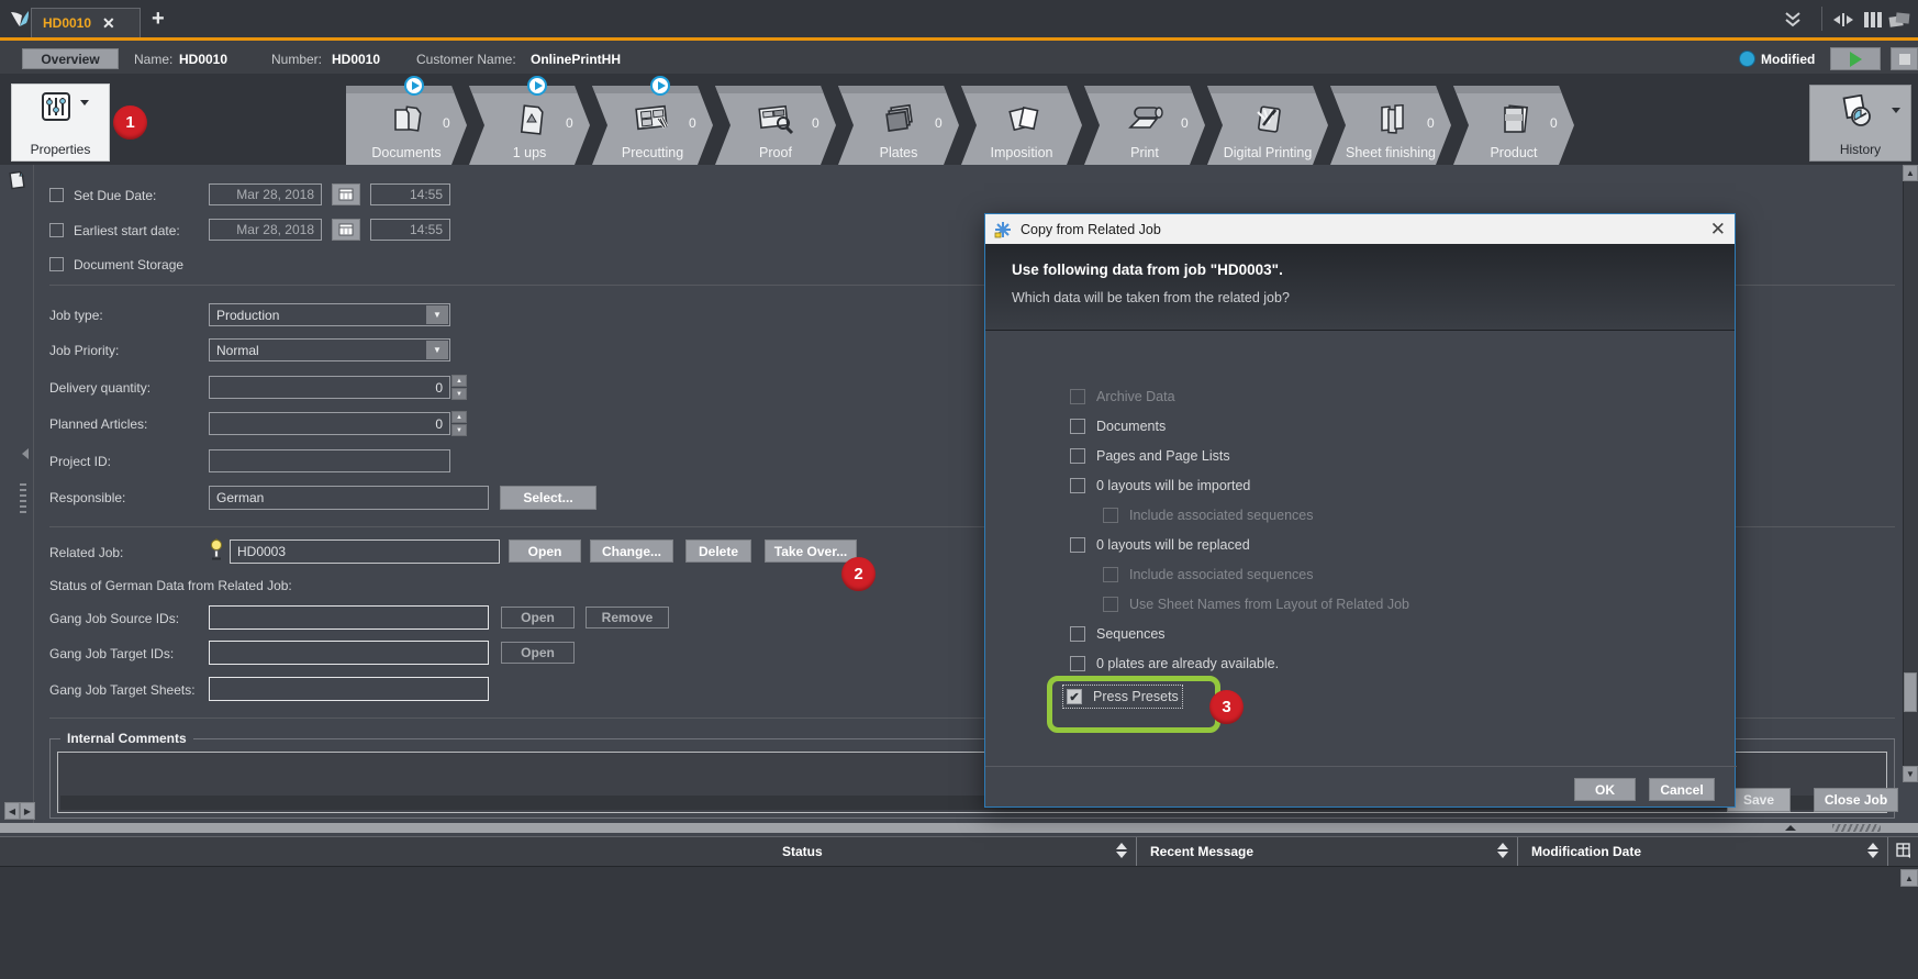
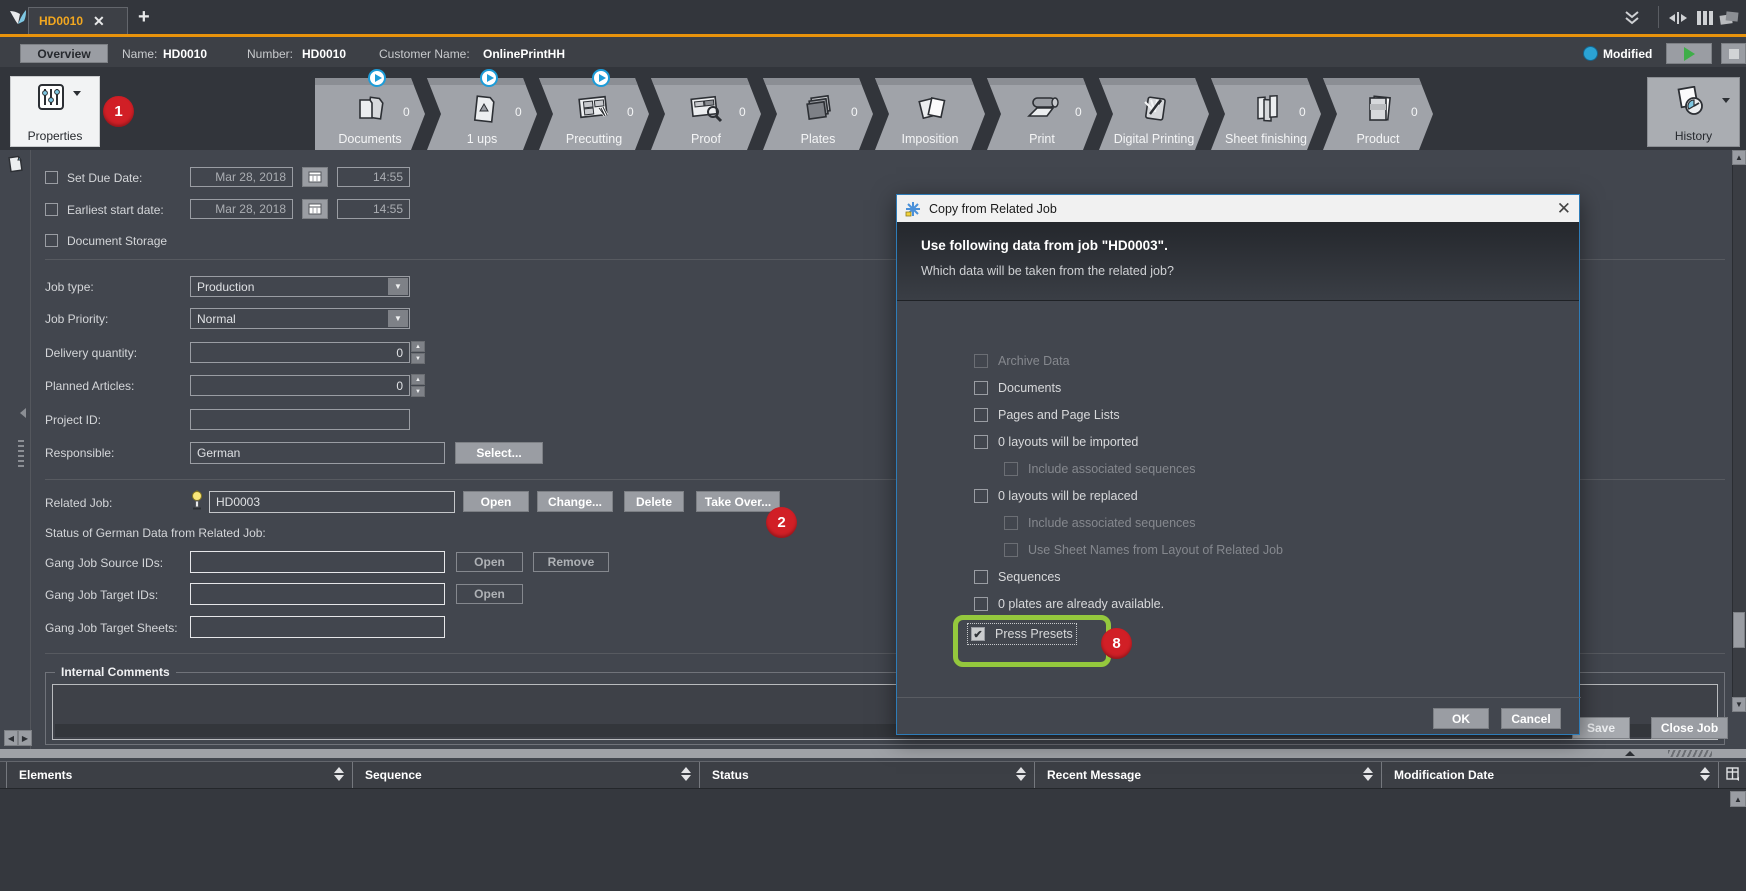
  HD0010
  ✕
  +
  Overview
  Name:
  HD0010
  Number:
  HD0010
  Customer Name:
  OnlinePrintHH
  Modified
  Properties
  0
  Documents
  0
  1 ups
  0
  Precutting
  0
  Proof
  0
  Plates
  Imposition
  0
  Print
  Digital Printing
  0
  Sheet finishing
  0
  Product
  History
  Set Due Date:
  Mar 28, 2018
  14:55
  Earliest start date:
  Mar 28, 2018
  14:55
  Document Storage
  Job type:
  Production
  ▼
  Job Priority:
  Normal
  ▼
  Delivery quantity:
  0
  Planned Articles:
  0
  Project ID:
  Responsible:
  German
  Select...
  Related Job:
  HD0003
  Open
  Change...
  Delete
  Take Over...
  Status of German Data from Related Job:
  Gang Job Source IDs:
  Open
  Remove
  Gang Job Target IDs:
  Open
  Gang Job Target Sheets:
  Internal Comments
  Save
  Close Job
  ▲
  ▼
  Copy from Related Job
  ✕
  Use following data from job "HD0003".
  Which data will be taken from the related job?
  Archive Data
  Documents
  Pages and Page Lists
  0 layouts will be imported
  Include associated sequences
  0 layouts will be replaced
  Include associated sequences
  Use Sheet Names from Layout of Related Job
  Sequences
  0 plates are already available.
  ✔
  Press Presets
  OK
  Cancel
  1
  2
- 3
+ 8
  ◀
  ▶
+ Elements
+ Sequence
  Status
  Recent Message
  Modification Date
  ▲
